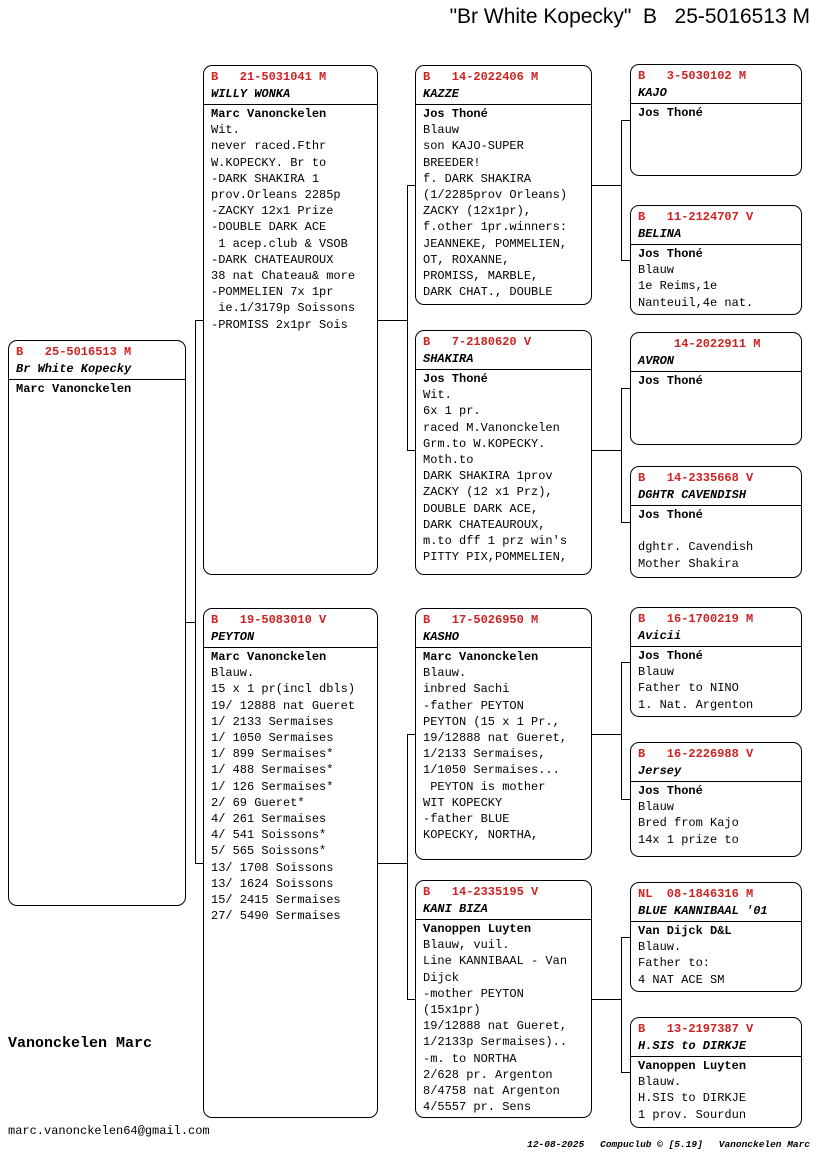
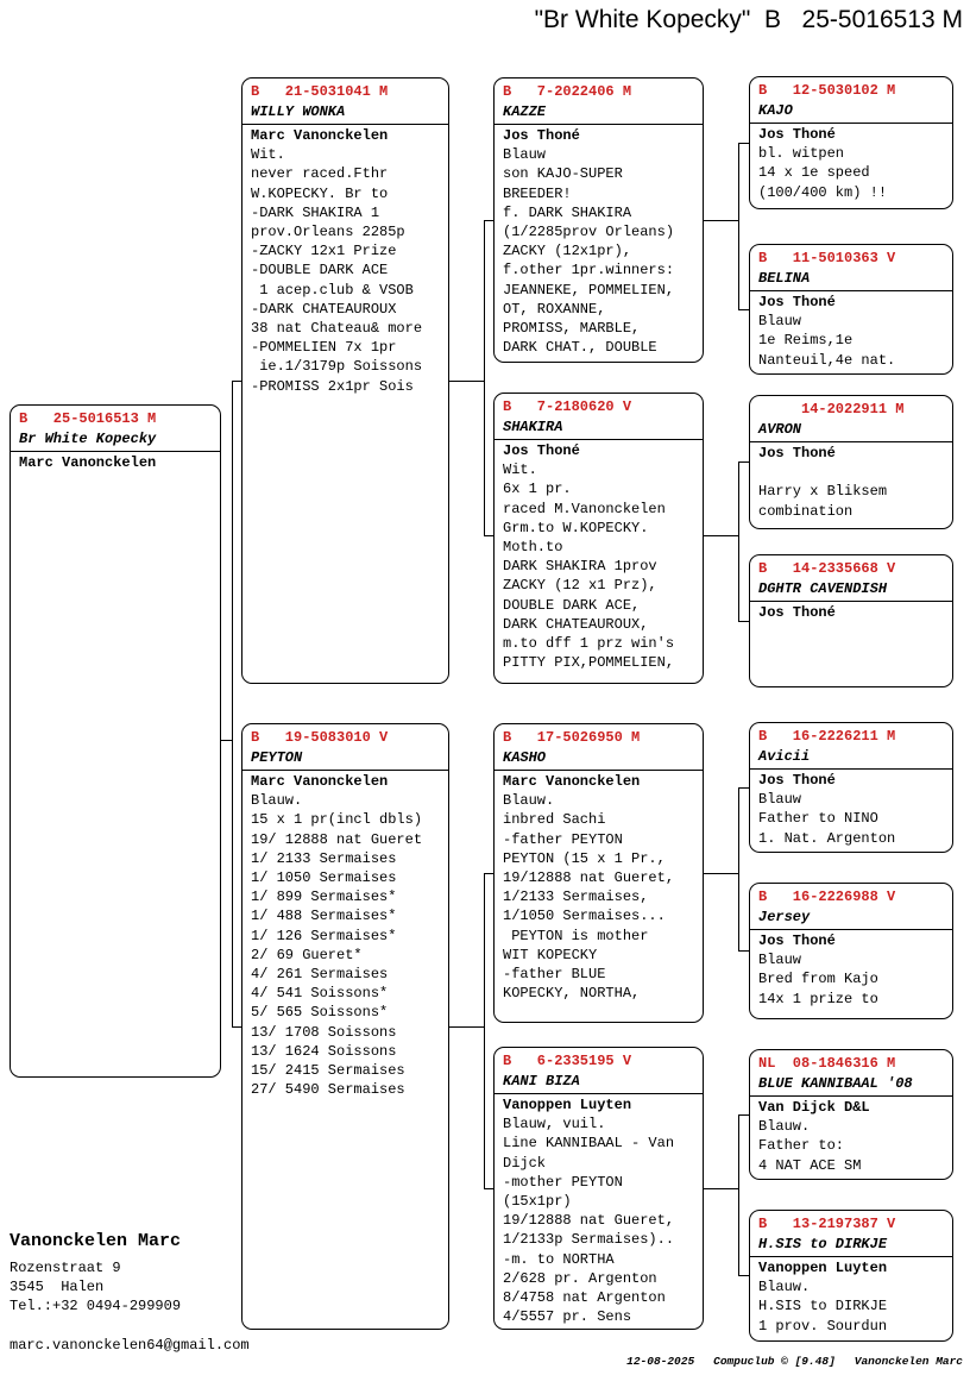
  "Br White Kopecky" B 25-5016513 M
  B 25-5016513 M
  Br White Kopecky
  Marc Vanonckelen
  B 21-5031041 M
  WILLY WONKA
  Marc Vanonckelen
  Wit.
  never raced.Fthr
  W.KOPECKY. Br to
  -DARK SHAKIRA 1
  prov.Orleans 2285p
  -ZACKY 12x1 Prize
  -DOUBLE DARK ACE
  1 acep.club & VSOB
  -DARK CHATEAUROUX
  38 nat Chateau& more
  -POMMELIEN 7x 1pr
  ie.1/3179p Soissons
  -PROMISS 2x1pr Sois
  B 19-5083010 V
  PEYTON
  Marc Vanonckelen
  Blauw.
  15 x 1 pr(incl dbls)
  19/ 12888 nat Gueret
  1/ 2133 Sermaises
  1/ 1050 Sermaises
  1/ 899 Sermaises*
  1/ 488 Sermaises*
  1/ 126 Sermaises*
  2/ 69 Gueret*
  4/ 261 Sermaises
  4/ 541 Soissons*
  5/ 565 Soissons*
  13/ 1708 Soissons
  13/ 1624 Soissons
  15/ 2415 Sermaises
  27/ 5490 Sermaises
- B 14-2022406 M
+ B 7-2022406 M
  KAZZE
  Jos Thoné
  Blauw
  son KAJO-SUPER
  BREEDER!
  f. DARK SHAKIRA
  (1/2285prov Orleans)
  ZACKY (12x1pr),
  f.other 1pr.winners:
  JEANNEKE, POMMELIEN,
  OT, ROXANNE,
  PROMISS, MARBLE,
  DARK CHAT., DOUBLE
  B 7-2180620 V
  SHAKIRA
  Jos Thoné
  Wit.
  6x 1 pr.
  raced M.Vanonckelen
  Grm.to W.KOPECKY.
  Moth.to
  DARK SHAKIRA 1prov
  ZACKY (12 x1 Prz),
  DOUBLE DARK ACE,
  DARK CHATEAUROUX,
  m.to dff 1 prz win's
  PITTY PIX,POMMELIEN,
  B 17-5026950 M
  KASHO
  Marc Vanonckelen
  Blauw.
  inbred Sachi
  -father PEYTON
  PEYTON (15 x 1 Pr.,
  19/12888 nat Gueret,
  1/2133 Sermaises,
  1/1050 Sermaises...
  PEYTON is mother
  WIT KOPECKY
  -father BLUE
  KOPECKY, NORTHA,
- B 14-2335195 V
+ B 6-2335195 V
  KANI BIZA
  Vanoppen Luyten
  Blauw, vuil.
  Line KANNIBAAL - Van
  Dijck
  -mother PEYTON
  (15x1pr)
  19/12888 nat Gueret,
  1/2133p Sermaises)..
  -m. to NORTHA
  2/628 pr. Argenton
  8/4758 nat Argenton
  4/5557 pr. Sens
- B 3-5030102 M
+ B 12-5030102 M
  KAJO
  Jos Thoné
+ bl. witpen
+ 14 x 1e speed
+ (100/400 km) !!
- B 11-2124707 V
+ B 11-5010363 V
  BELINA
  Jos Thoné
  Blauw
  1e Reims,1e
  Nanteuil,4e nat.
  14-2022911 M
  AVRON
  Jos Thoné
+ Harry x Bliksem
+ combination
  B 14-2335668 V
  DGHTR CAVENDISH
  Jos Thoné
- dghtr. Cavendish
- Mother Shakira
- B 16-1700219 M
+ B 16-2226211 M
  Avicii
  Jos Thoné
  Blauw
  Father to NINO
  1. Nat. Argenton
  B 16-2226988 V
  Jersey
  Jos Thoné
  Blauw
  Bred from Kajo
  14x 1 prize to
  NL 08-1846316 M
- BLUE KANNIBAAL '01
+ BLUE KANNIBAAL '08
  Van Dijck D&L
  Blauw.
  Father to:
  4 NAT ACE SM
  B 13-2197387 V
  H.SIS to DIRKJE
  Vanoppen Luyten
  Blauw.
  H.SIS to DIRKJE
  1 prov. Sourdun
  Vanonckelen Marc
+ Rozenstraat 9
+ 3545 Halen
+ Tel.:+32 0494-299909
  marc.vanonckelen64@gmail.com
  12-08-2025
- Compuclub © [5.19]
+ Compuclub © [9.48]
  Vanonckelen Marc
